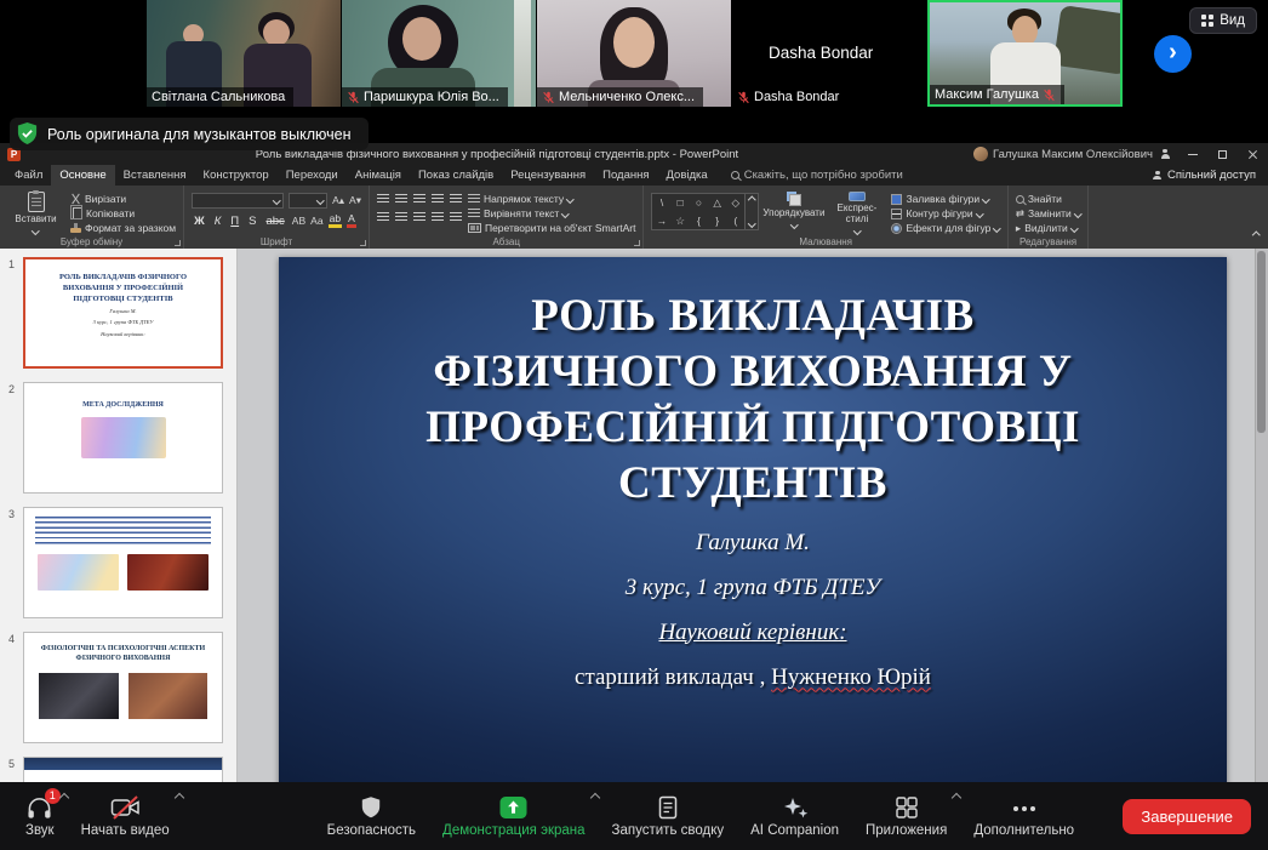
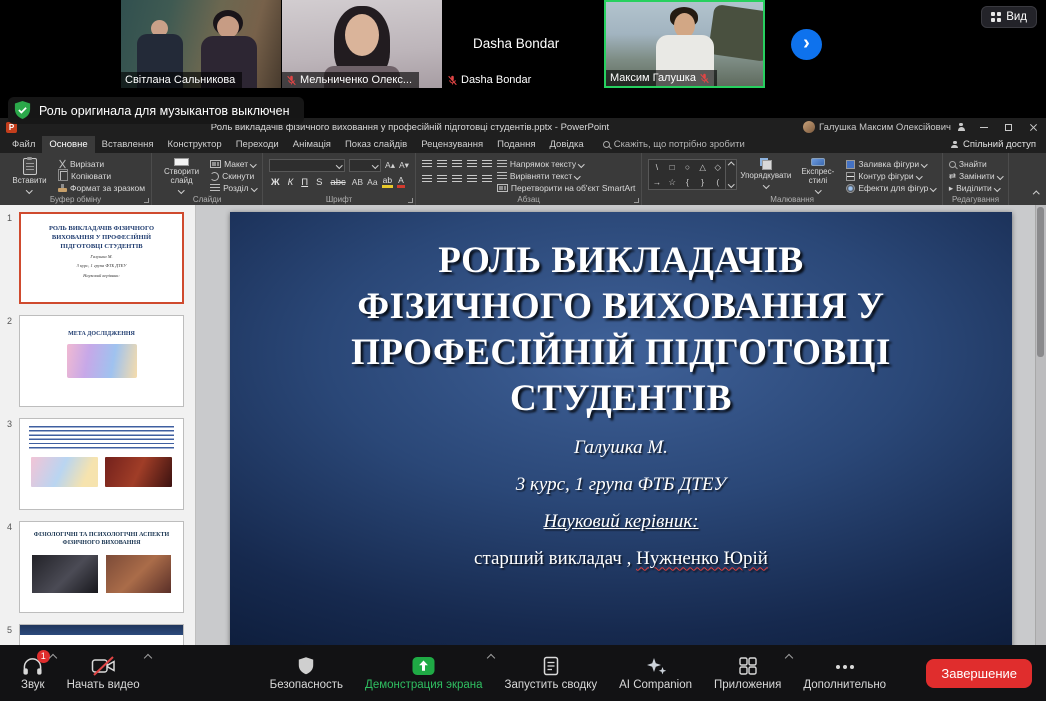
  Світлана Сальникова
- Паришкура Юлія Во...
  Мельниченко Олекс...
  Dasha Bondar
  Dasha Bondar
  Максим Галушка
  ›
  Вид
  Роль оригинала для музыкантов выключен
  P
  Роль викладачів фізичного виховання у професійній підготовці студентів.pptx - PowerPoint
  Галушка Максим Олексійович
  Файл
  Основне
  Вставлення
  Конструктор
  Переходи
  Анімація
  Показ слайдів
  Рецензування
  Подання
  Довідка
  Скажіть, що потрібно зробити
  Спільний доступ
  Вставити
  Вирізати
  Копіювати
  Формат за зразком
  Буфер обміну
+ Створити слайд
+ Макет
+ Скинути
+ Розділ
+ Слайди
  А▴
  А▾
  Ж
  К
  П
  S
  abc
  АВ
  Аа
  ab
  А
  Шрифт
  Напрямок тексту
  Вирівняти текст
  Перетворити на об'єкт SmartArt
  Абзац
  \
  □
  ○
  △
  ◇
  →
  ☆
  {
  }
  (
  Упорядкувати
  Експрес-стилі
  Заливка фігури
  Контур фігури
  Ефекти для фігур
  Малювання
  Знайти
  ⇄
  Замінити
  ▸
  Виділити
  Редагування
  1
  2
  3
  4
  5
  РОЛЬ ВИКЛАДАЧІВ ФІЗИЧНОГО ВИХОВАННЯ У ПРОФЕСІЙНІЙ ПІДГОТОВЦІ СТУДЕНТІВ
  Галушка М.
  3 курс, 1 група ФТБ ДТЕУ
  Науковий керівник:
  старший викладач , Нужненко Юрій
  Звук
  1
  Начать видео
  Безопасность
  Демонстрация экрана
  Запустить сводку
  AI Companion
  Приложения
  Дополнительно
  Завершение
